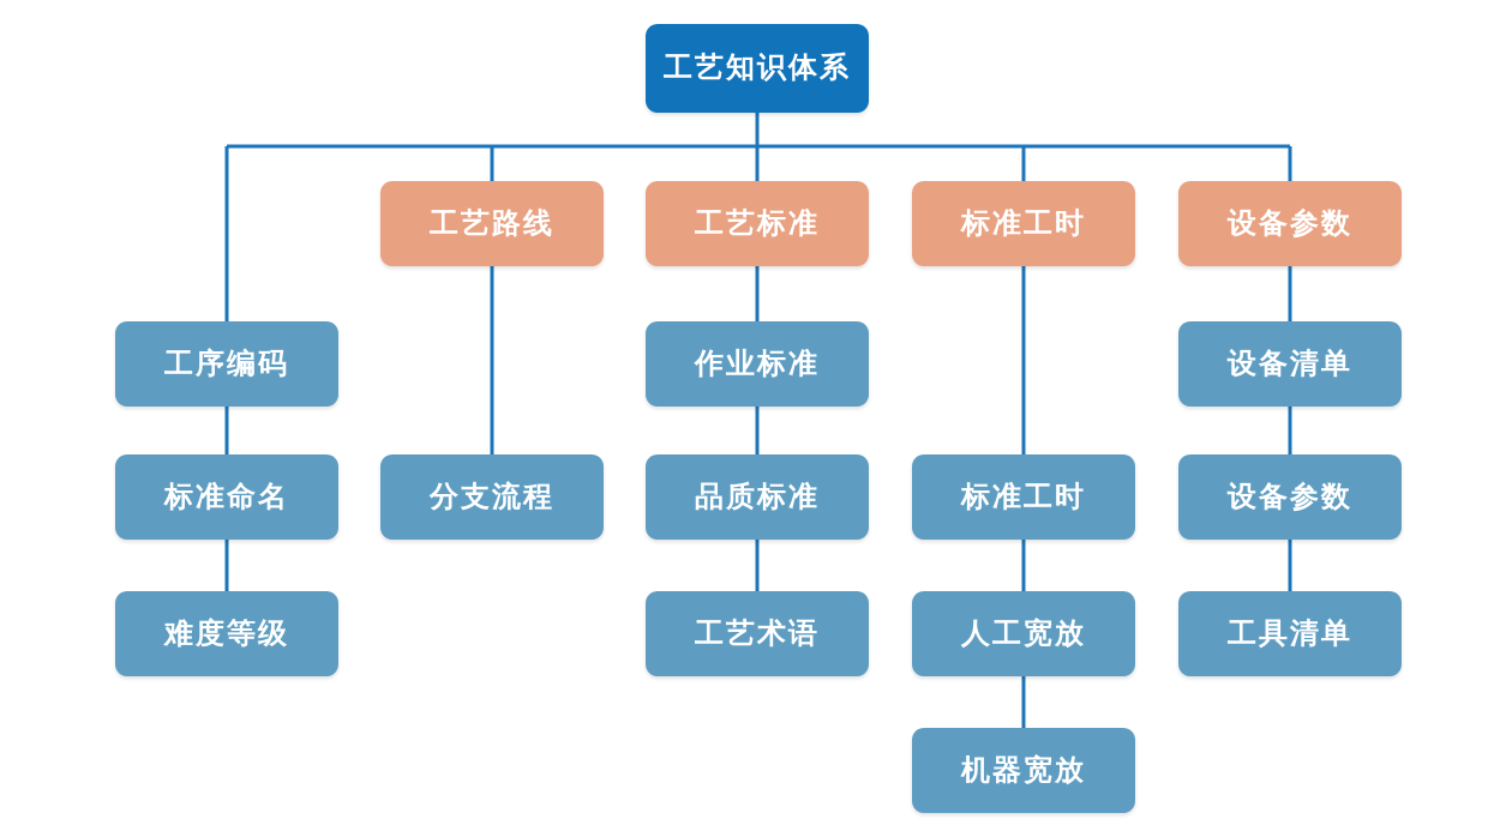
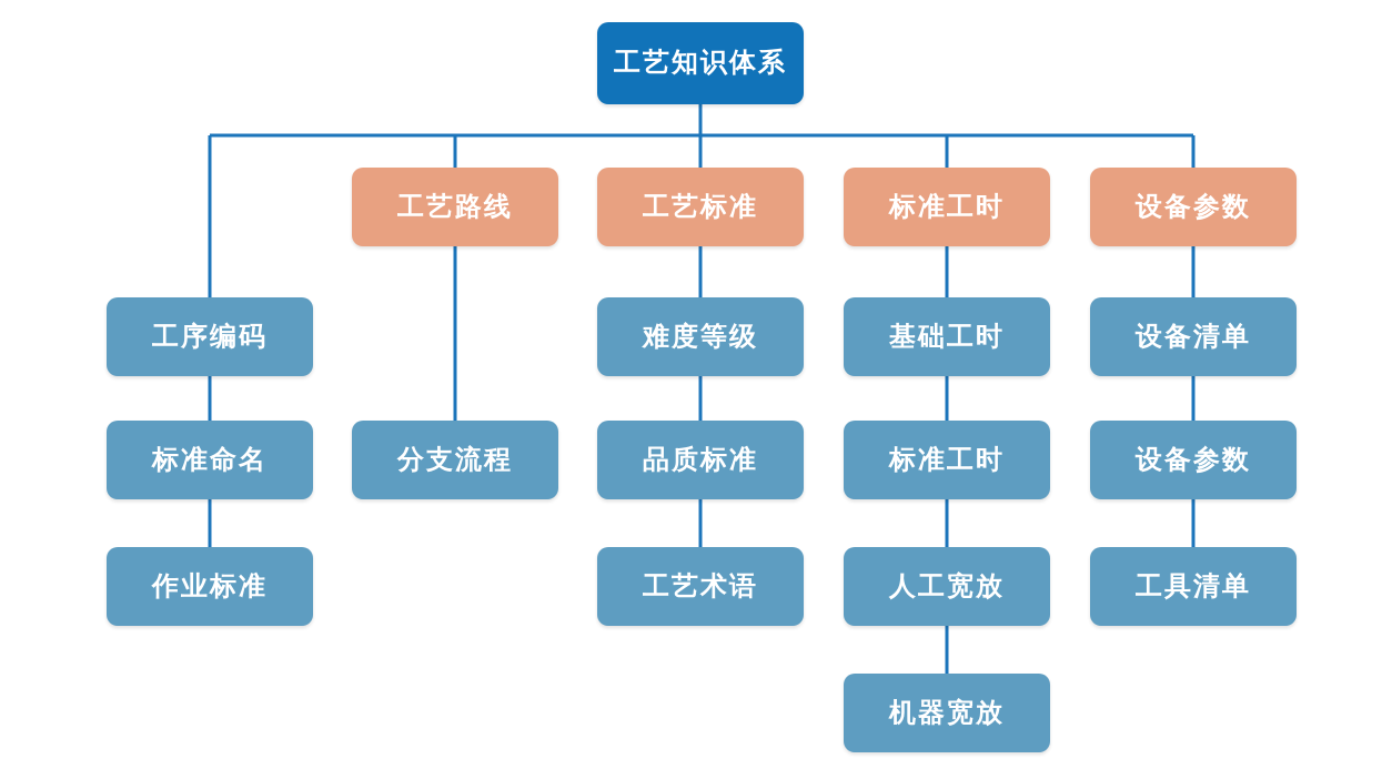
  工艺知识体系
  工序编码
  标准命名
- 难度等级
+ 作业标准
  工艺路线
  分支流程
  工艺标准
- 作业标准
+ 难度等级
  品质标准
  工艺术语
  标准工时
+ 基础工时
  标准工时
  人工宽放
  机器宽放
  设备参数
  设备清单
  设备参数
  工具清单
